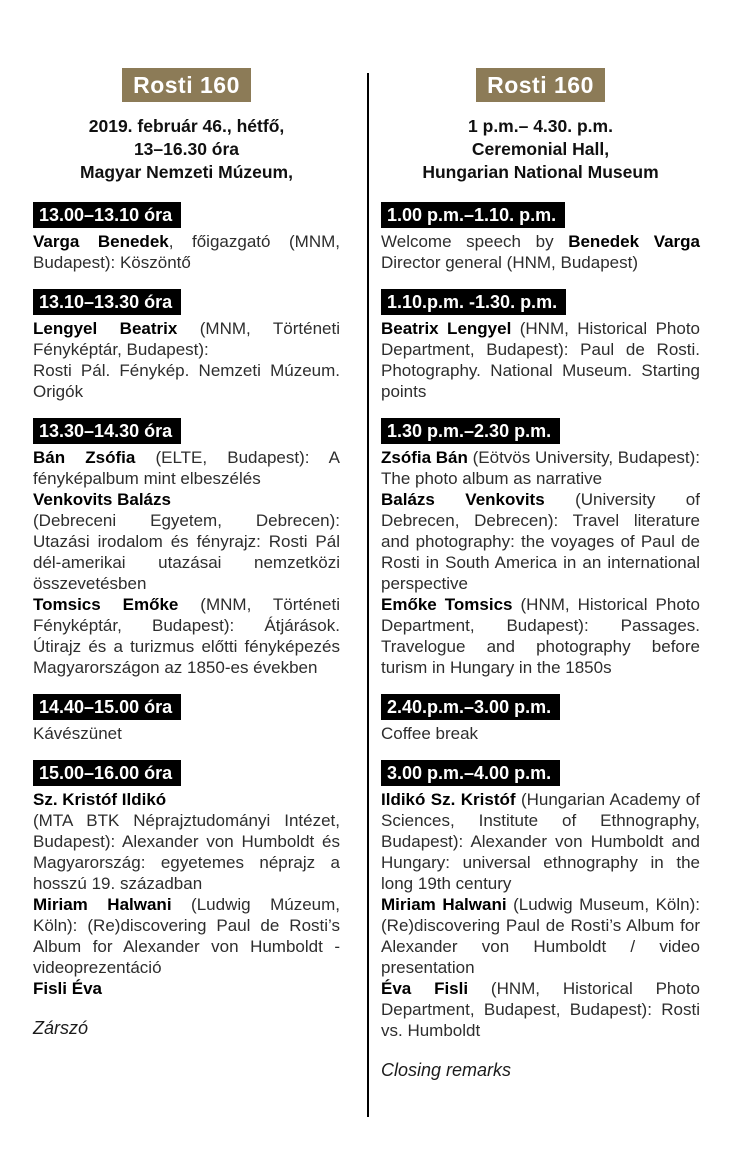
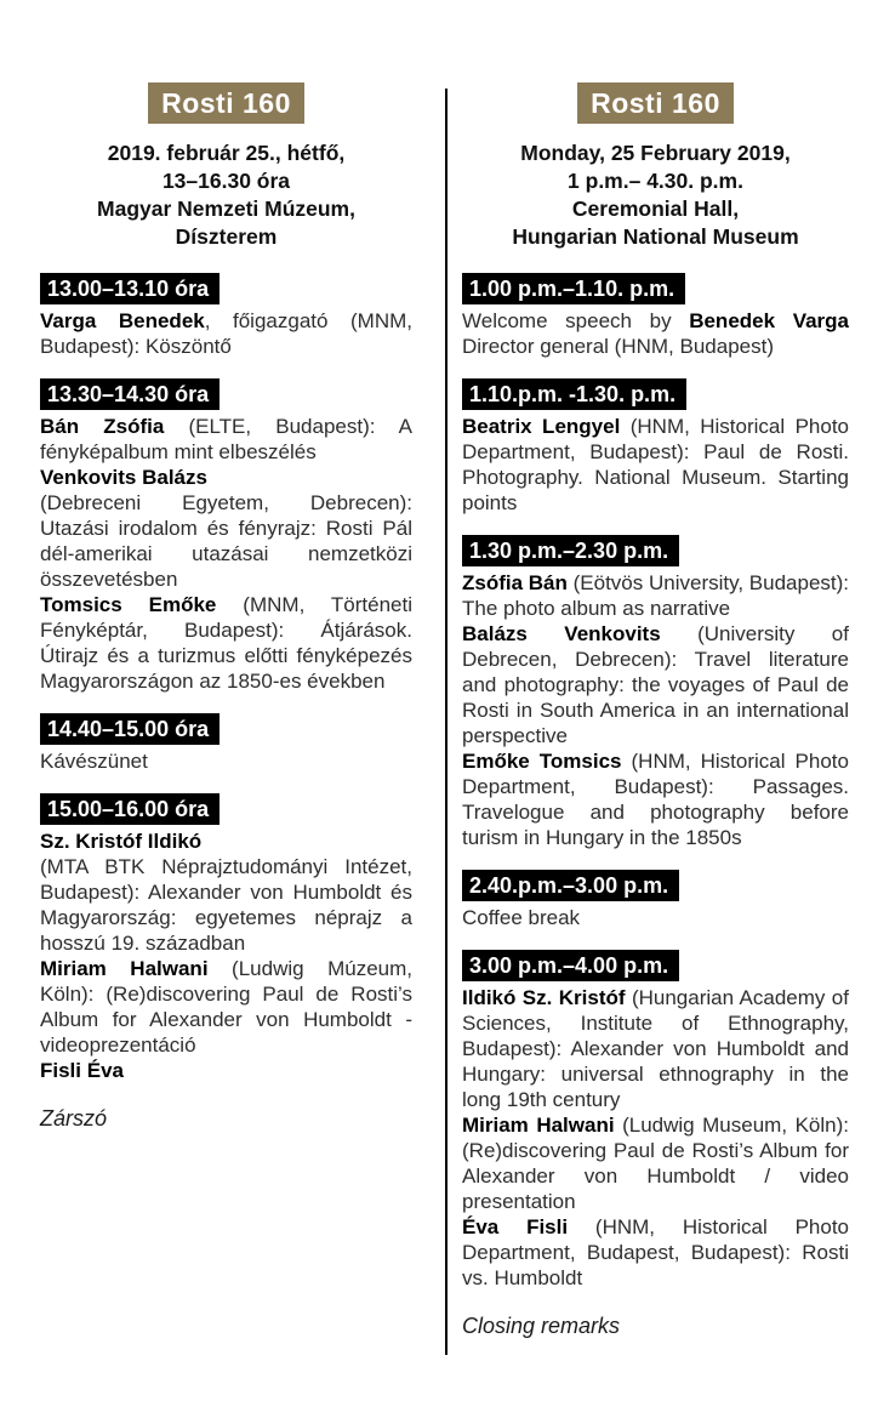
  Rosti 160
- 2019. február 46., hétfő,
+ 2019. február 25., hétfő,
  13–16.30 óra
  Magyar Nemzeti Múzeum,
+ Díszterem
  13.00–13.10 óra
  Varga Benedek, főigazgató (MNM, Budapest): Köszöntő
- 13.10–13.30 óra
- Lengyel Beatrix (MNM, Történeti Fényképtár, Budapest):
- Rosti Pál. Fénykép. Nemzeti Múzeum. Origók
  13.30–14.30 óra
  Bán Zsófia (ELTE, Budapest): A fényképalbum mint elbeszélés
  Venkovits Balázs
  (Debreceni Egyetem, Debrecen): Utazási irodalom és fényrajz: Rosti Pál dél-amerikai utazásai nemzetközi összevetésben
  Tomsics Emőke (MNM, Történeti Fényképtár, Budapest): Átjárások. Útirajz és a turizmus előtti fényképezés Magyarországon az 1850-es években
  14.40–15.00 óra
  Kávészünet
  15.00–16.00 óra
  Sz. Kristóf Ildikó
  (MTA BTK Néprajztudományi Intézet, Budapest): Alexander von Humboldt és Magyarország: egyetemes néprajz a hosszú 19. században
  Miriam Halwani (Ludwig Múzeum, Köln): (Re)discovering Paul de Rosti’s Album for Alexander von Humboldt - videoprezentáció
  Fisli Éva
  Zárszó
  Rosti 160
+ Monday, 25 February 2019,
  1 p.m.– 4.30. p.m.
  Ceremonial Hall,
  Hungarian National Museum
  1.00 p.m.–1.10. p.m.
  Welcome speech by Benedek Varga Director general (HNM, Budapest)
  1.10.p.m. -1.30. p.m.
  Beatrix Lengyel (HNM, Historical Photo Department, Budapest): Paul de Rosti. Photography. National Museum. Starting points
  1.30 p.m.–2.30 p.m.
  Zsófia Bán (Eötvös University, Budapest): The photo album as narrative
  Balázs Venkovits (University of Debrecen, Debrecen): Travel literature and photography: the voyages of Paul de Rosti in South America in an international perspective
  Emőke Tomsics (HNM, Historical Photo Department, Budapest): Passages. Travelogue and photography before turism in Hungary in the 1850s
  2.40.p.m.–3.00 p.m.
  Coffee break
  3.00 p.m.–4.00 p.m.
  Ildikó Sz. Kristóf (Hungarian Academy of Sciences, Institute of Ethnography, Budapest): Alexander von Humboldt and Hungary: universal ethnography in the long 19th century
  Miriam Halwani (Ludwig Museum, Köln): (Re)discovering Paul de Rosti’s Album for Alexander von Humboldt / video presentation
  Éva Fisli (HNM, Historical Photo Department, Budapest, Budapest): Rosti vs. Humboldt
  Closing remarks
